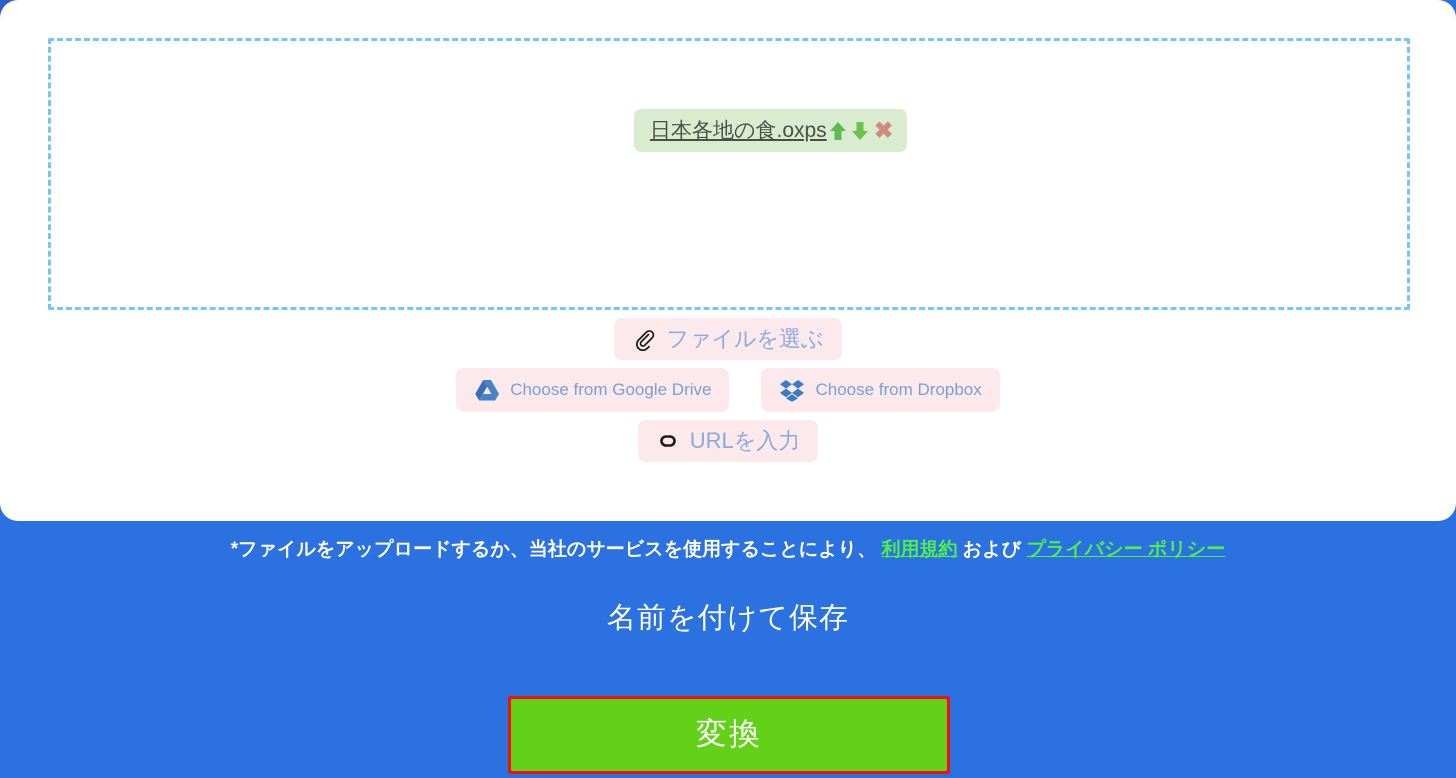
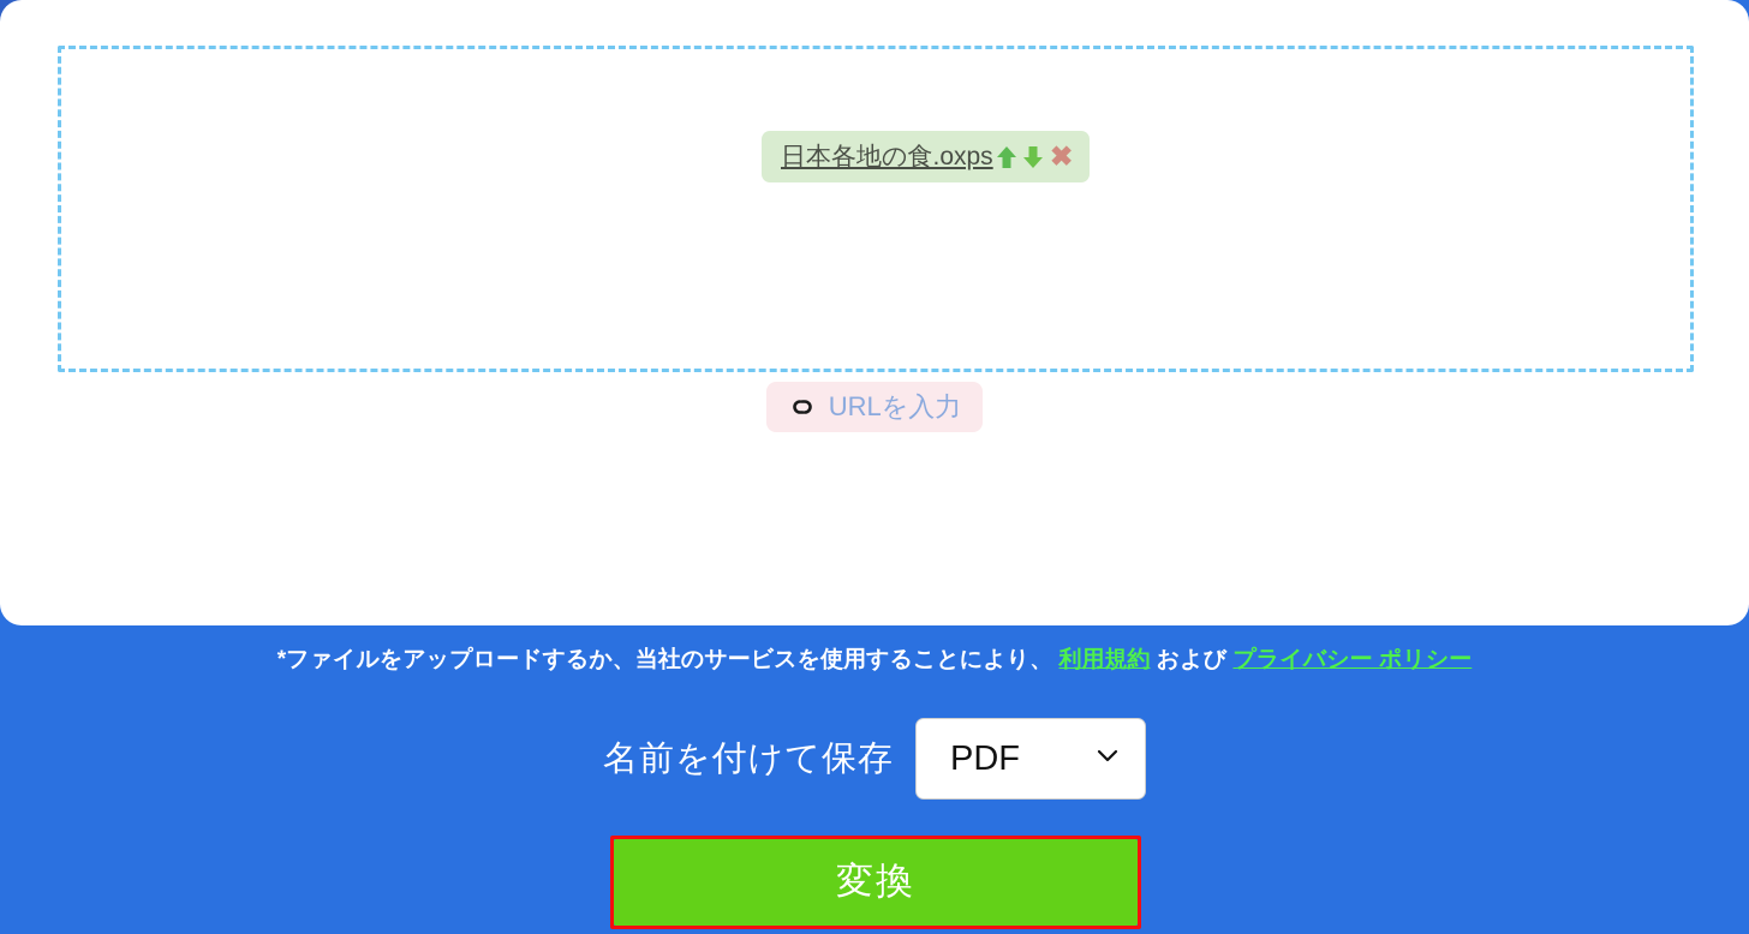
  日本各地の食.oxps
  ✖
- ファイルを選ぶ
- Choose from Google Drive
- Choose from Dropbox
  URLを入力
  *ファイルをアップロードするか、当社のサービスを使用することにより、 利用規約 および プライバシー ポリシー
  名前を付けて保存
+ PDF
  変換
